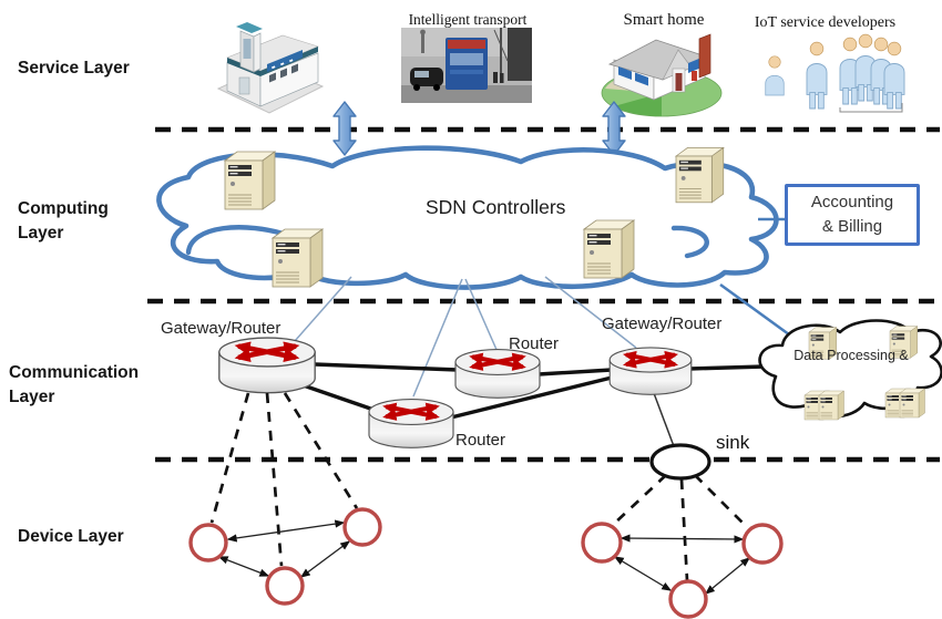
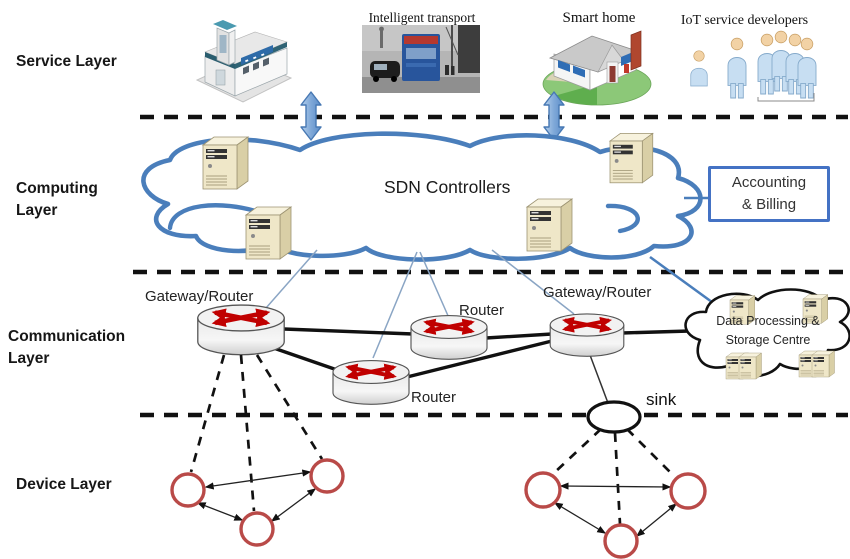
  Service Layer
  Computing
  Layer
  Communication
  Layer
  Device Layer
  Intelligent transport
  Smart home
  IoT service developers
  SDN Controllers
  Accounting
  & Billing
  Gateway/Router
  Router
  Router
  Gateway/Router
  Data Processing &
+ Storage Centre
  sink
